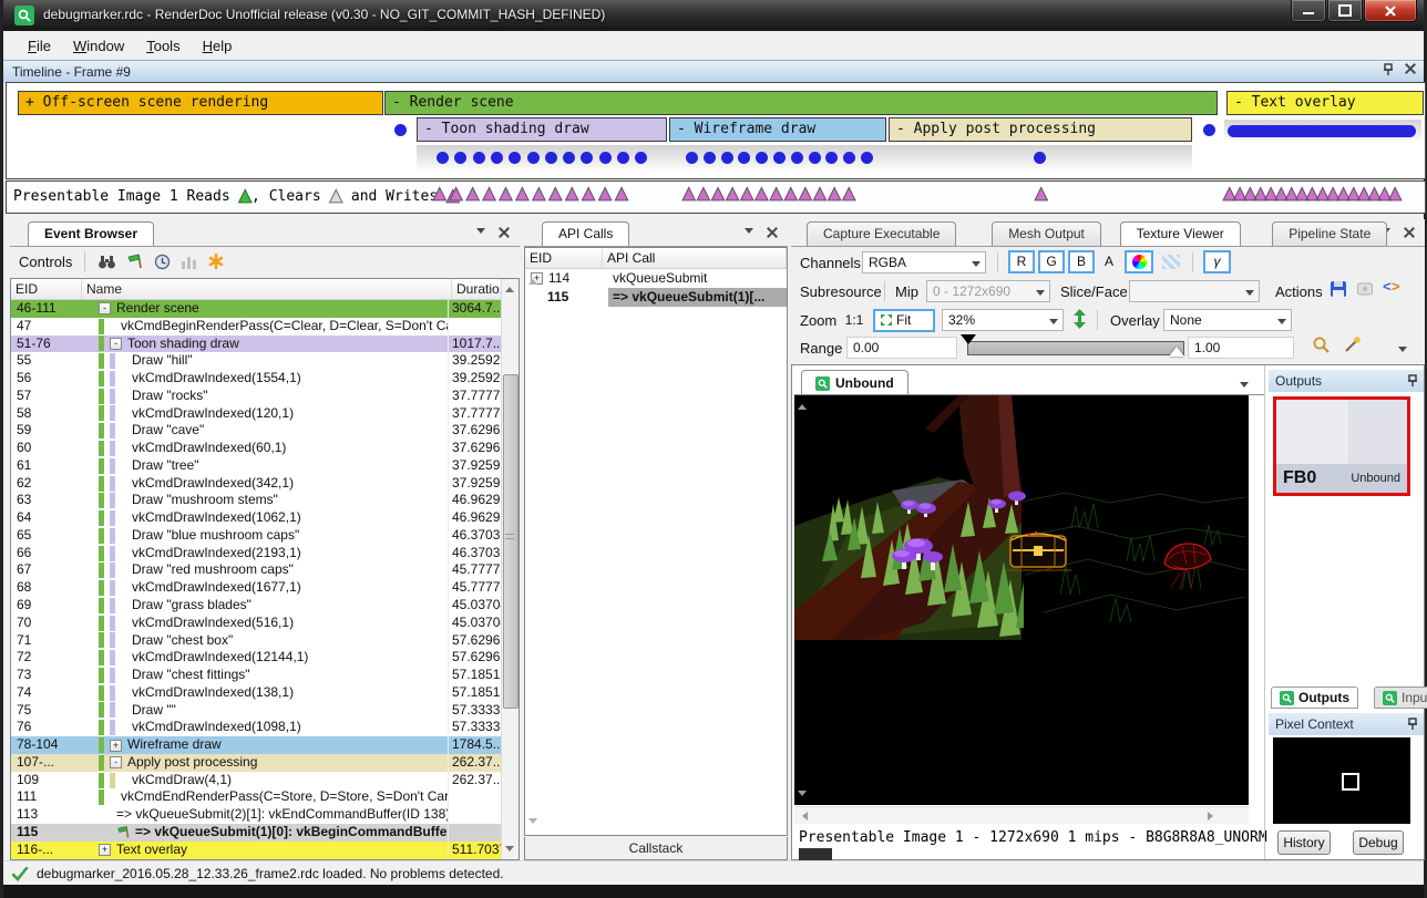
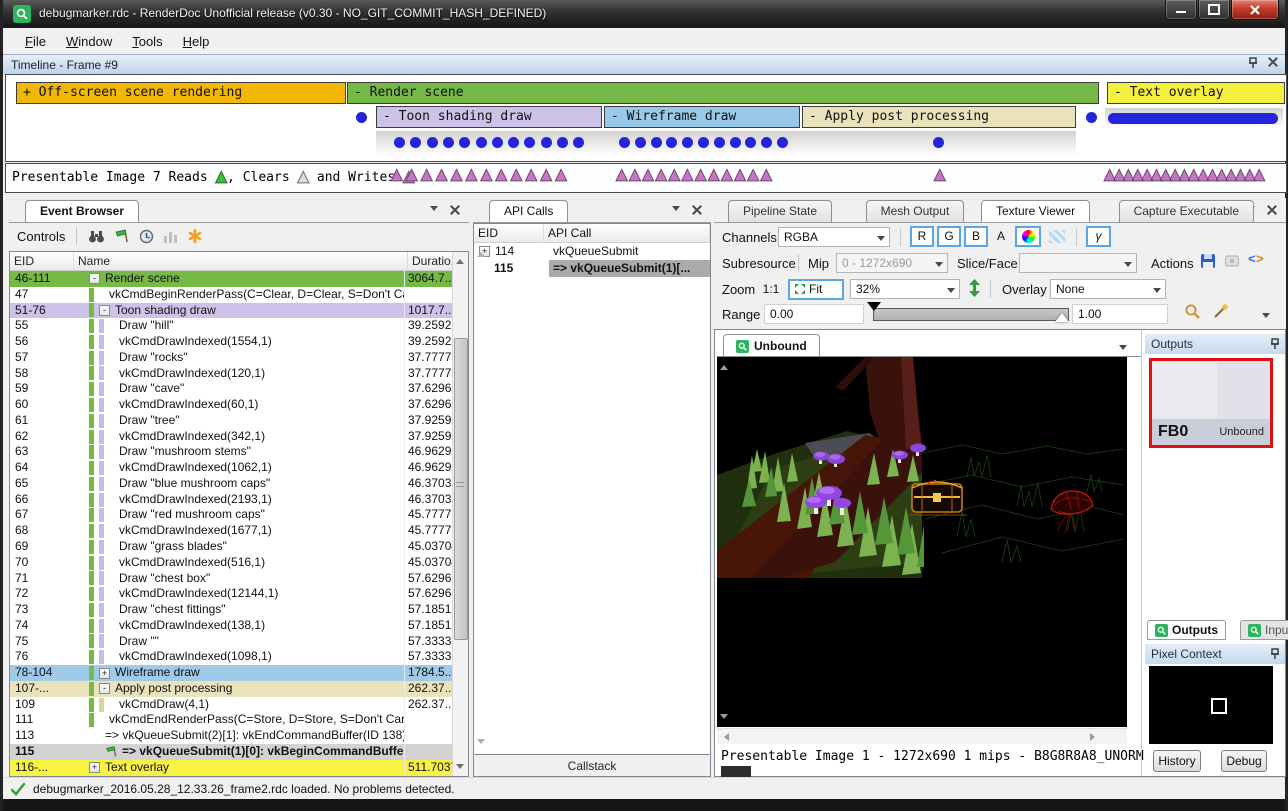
  debugmarker.rdc - RenderDoc Unofficial release (v0.30 - NO_GIT_COMMIT_HASH_DEFINED)
  File
  Window
  Tools
  Help
  Timeline - Frame #9
  + Off-screen scene rendering
  - Render scene
  - Text overlay
  - Toon shading draw
  - Wireframe draw
  - Apply post processing
- Presentable Image 1 Reads ▲, Clears ▲ and Writes ▲
+ Presentable Image 7 Reads ▲, Clears ▲ and Writes ▲
  ▲▲▲▲▲▲▲▲▲▲▲▲
  ▲▲▲▲▲▲▲▲▲▲▲▲
  ▲
  ▲▲▲▲▲▲▲▲▲▲▲▲▲▲▲▲▲
  Event Browser
  Controls
  EID
  Name
  Duratio
  46-111
  -
  Render scene
  3064.7..
  47
  vkCmdBeginRenderPass(C=Clear, D=Clear, S=Don't C
  51-76
  -
  Toon shading draw
  1017.7..
  55
  Draw "hill"
  39.2592
  56
  vkCmdDrawIndexed(1554,1)
  39.2592
  57
  Draw "rocks"
  37.7777
  58
  vkCmdDrawIndexed(120,1)
  37.7777
  59
  Draw "cave"
  37.6296
  60
  vkCmdDrawIndexed(60,1)
  37.6296
  61
  Draw "tree"
  37.9259
  62
  vkCmdDrawIndexed(342,1)
  37.9259
  63
  Draw "mushroom stems"
  46.9629
  64
  vkCmdDrawIndexed(1062,1)
  46.9629
  65
  Draw "blue mushroom caps"
  46.3703
  66
  vkCmdDrawIndexed(2193,1)
  46.3703
  67
  Draw "red mushroom caps"
  45.7777
  68
  vkCmdDrawIndexed(1677,1)
  45.7777
  69
  Draw "grass blades"
  45.0370
  70
  vkCmdDrawIndexed(516,1)
  45.0370
  71
  Draw "chest box"
  57.6296
  72
  vkCmdDrawIndexed(12144,1)
  57.6296
  73
  Draw "chest fittings"
  57.1851
  74
  vkCmdDrawIndexed(138,1)
  57.1851
  75
  Draw ""
  57.3333
  76
  vkCmdDrawIndexed(1098,1)
  57.3333
  78-104
  +
  Wireframe draw
  1784.5..
  107-...
  -
  Apply post processing
  262.37..
  109
  vkCmdDraw(4,1)
  262.37..
  111
  vkCmdEndRenderPass(C=Store, D=Store, S=Don't Car
  113
  => vkQueueSubmit(2)[1]: vkEndCommandBuffer(ID 138
  115
  => vkQueueSubmit(1)[0]: vkBeginCommandBuffe
  116-...
  +
  Text overlay
  511.703
  API Calls
  EID
  API Call
  +
  114
  vkQueueSubmit
  115
  => vkQueueSubmit(1)[...
  Callstack
- Capture Executable
+ Pipeline State
  Mesh Output
  Texture Viewer
- Pipeline State
+ Capture Executable
  Channels
  RGBA
  R
  G
  B
  A
  γ
  Subresource
  Mip
  0 - 1272x690
  Slice/Face
  Actions
  <>
  Zoom
  1:1
  Fit
  32%
  Overlay
  None
  Range
  0.00
  1.00
  Unbound
  Presentable Image 1 - 1272x690 1 mips - B8G8R8A8_UNORM
  Outputs
  FB0
  Unbound
  Outputs
  Pixel Context
  History
  Debug
  debugmarker_2016.05.28_12.33.26_frame2.rdc loaded. No problems detected.
